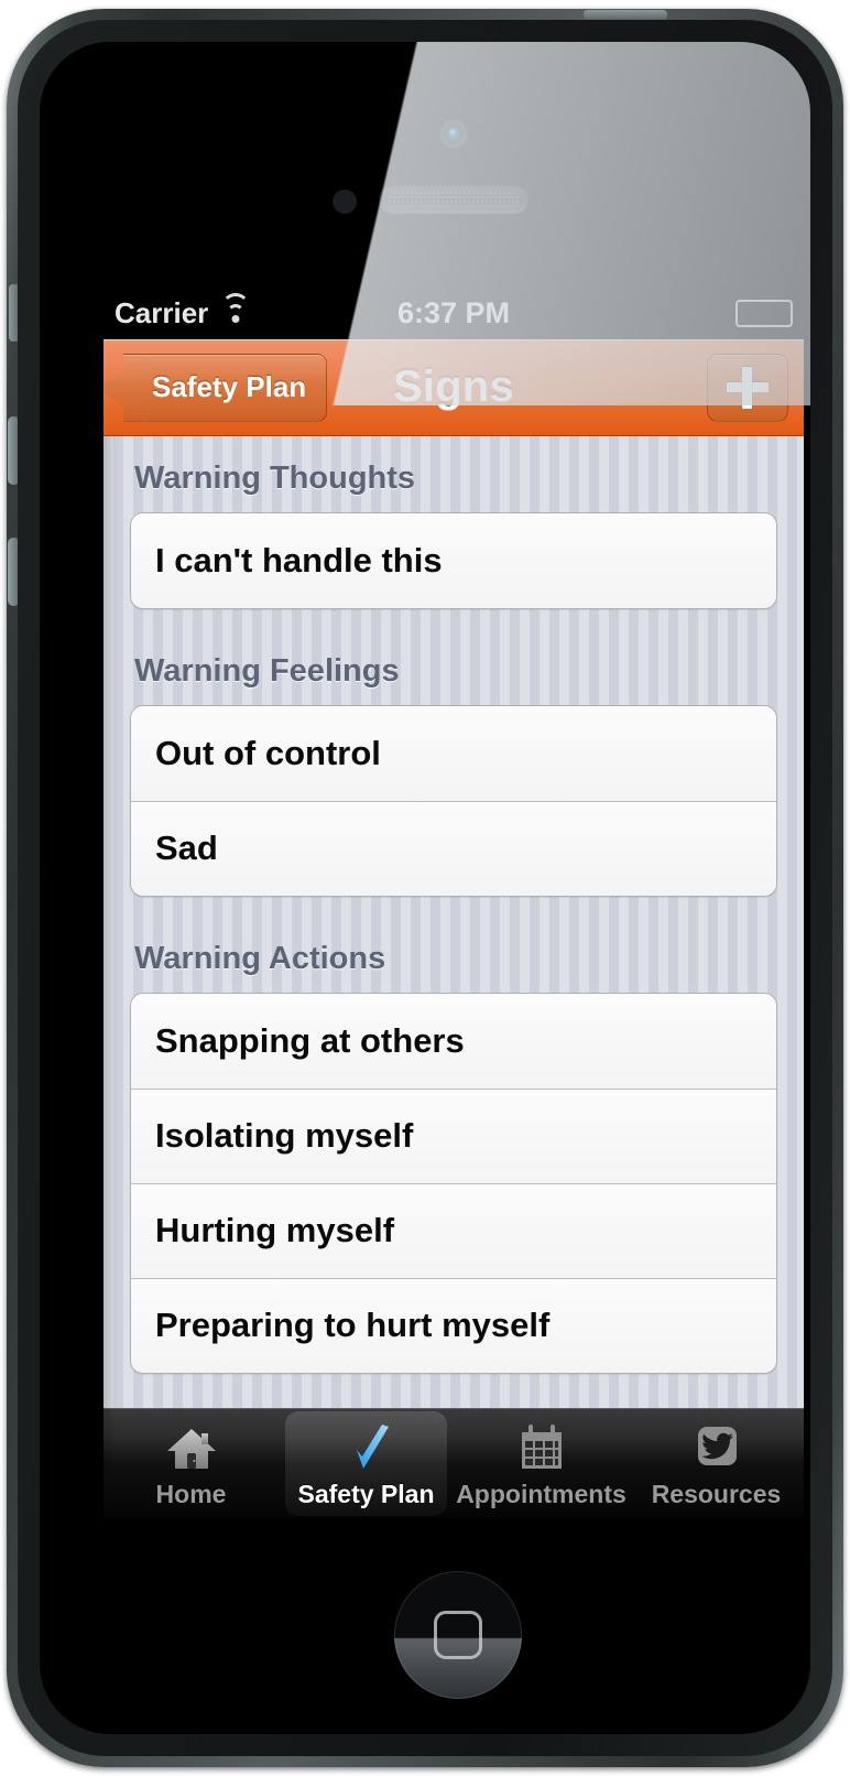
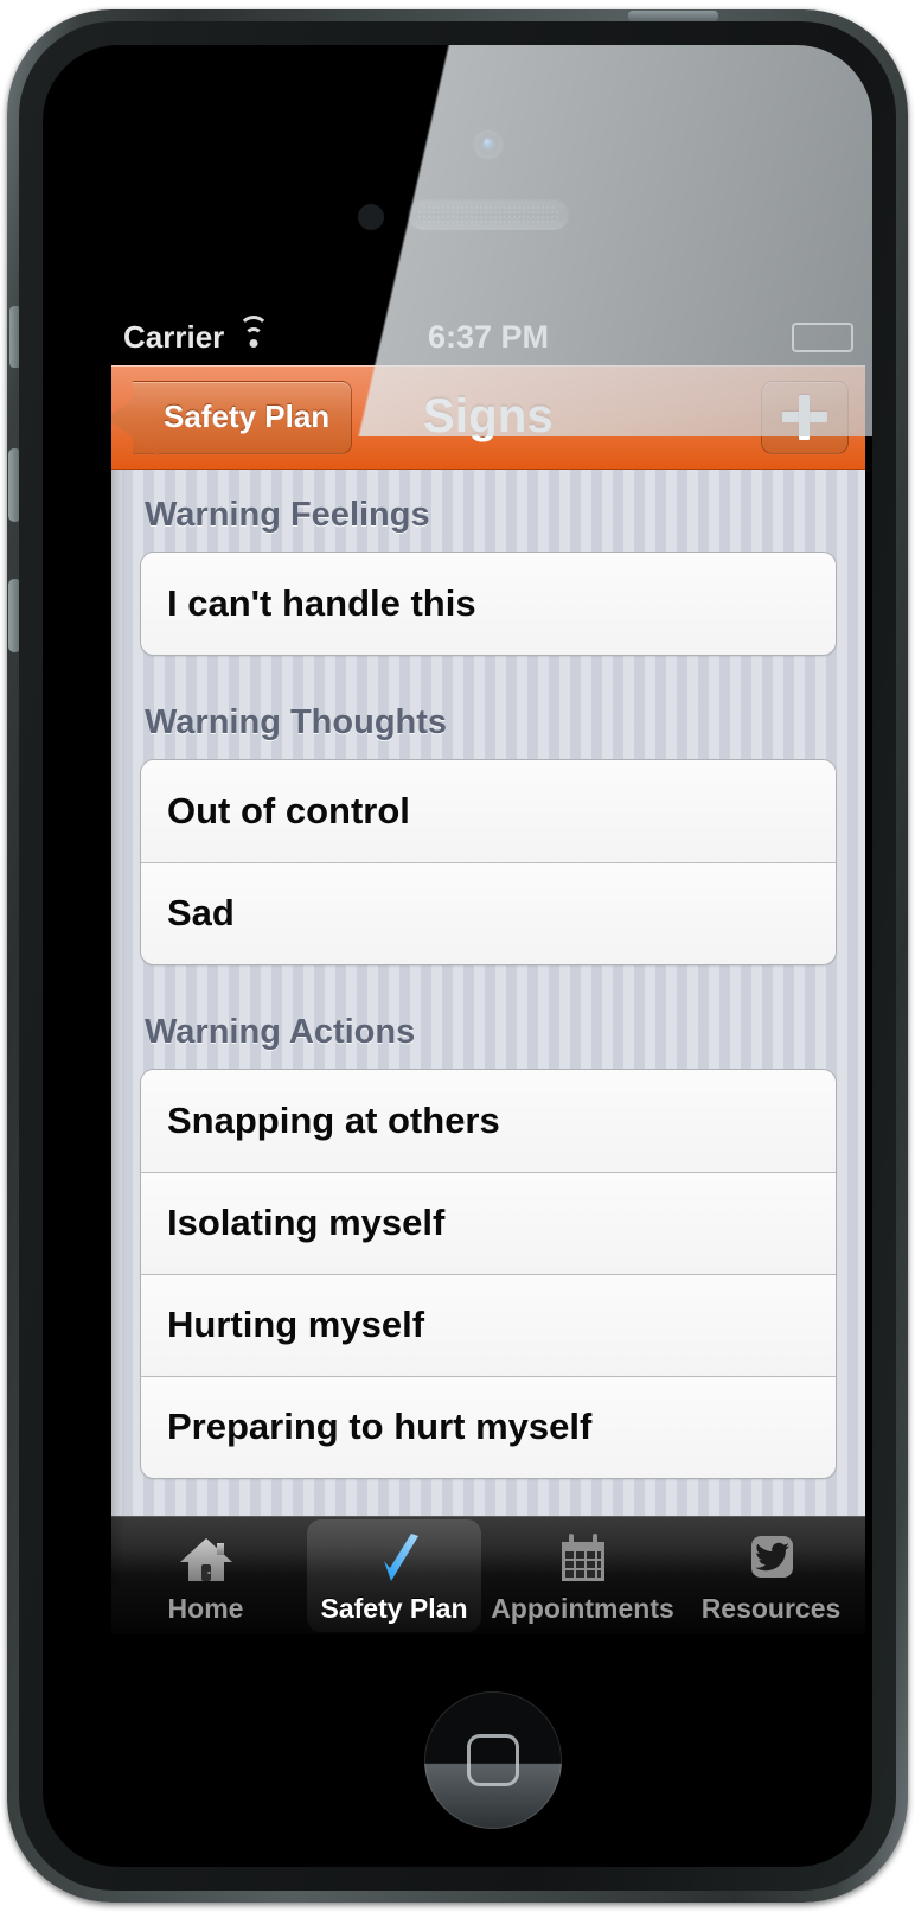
  Safety Plan
- Warning Thoughts
+ Warning Feelings
  I can't handle this
- Warning Feelings
+ Warning Thoughts
  Out of control
  Sad
  Warning Actions
  Snapping at others
  Isolating myself
  Hurting myself
  Preparing to hurt myself
  Home
  Safety Plan
  Appointments
  Resources
